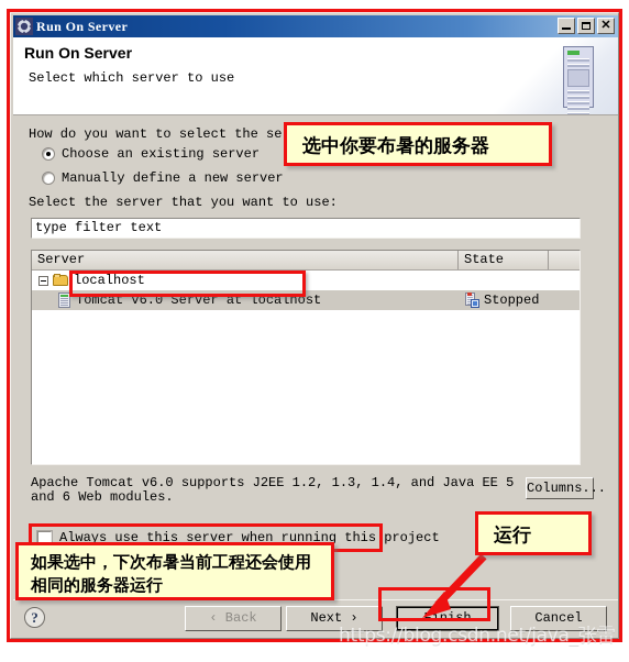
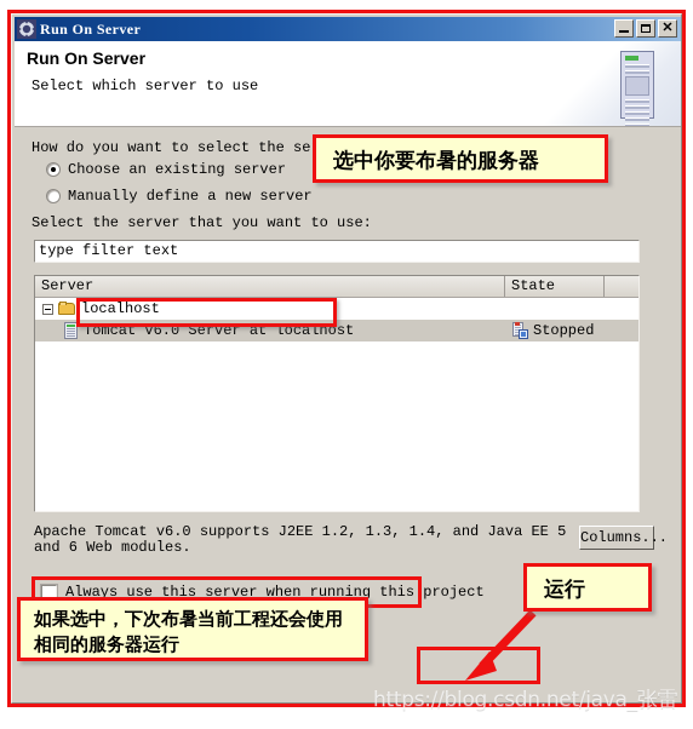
  Run On Server
  ✕
  Run On Server
  Select which server to use
  How do you want to select the se
  Choose an existing server
  Manually define a new server
  Select the server that you want to use:
  type filter text
  Server
  State
  localhost
  Tomcat v6.0 Server at localhost
  Stopped
  Apache Tomcat v6.0 supports J2EE 1.2, 1.3, 1.4, and Java EE 5 and 6 Web modules.
  Columns..
  Always use this server when running this project
- ?
- ‹ Back
- Next ›
- Finish
- Cancel
  选中你要布暑的服务器
  运行
  如果选中，下次布暑当前工程还会使用
  相同的服务器运行
  https://blog.csdn.net/java_张雷
